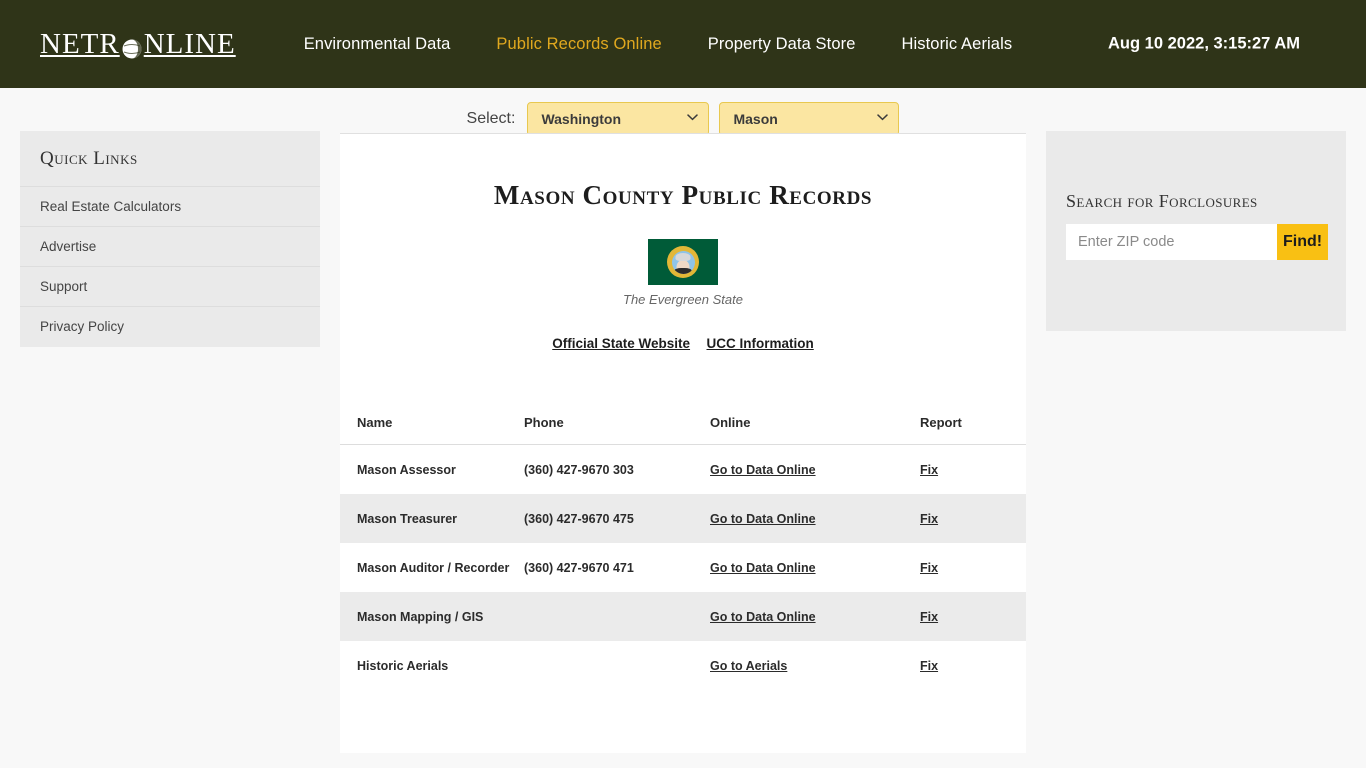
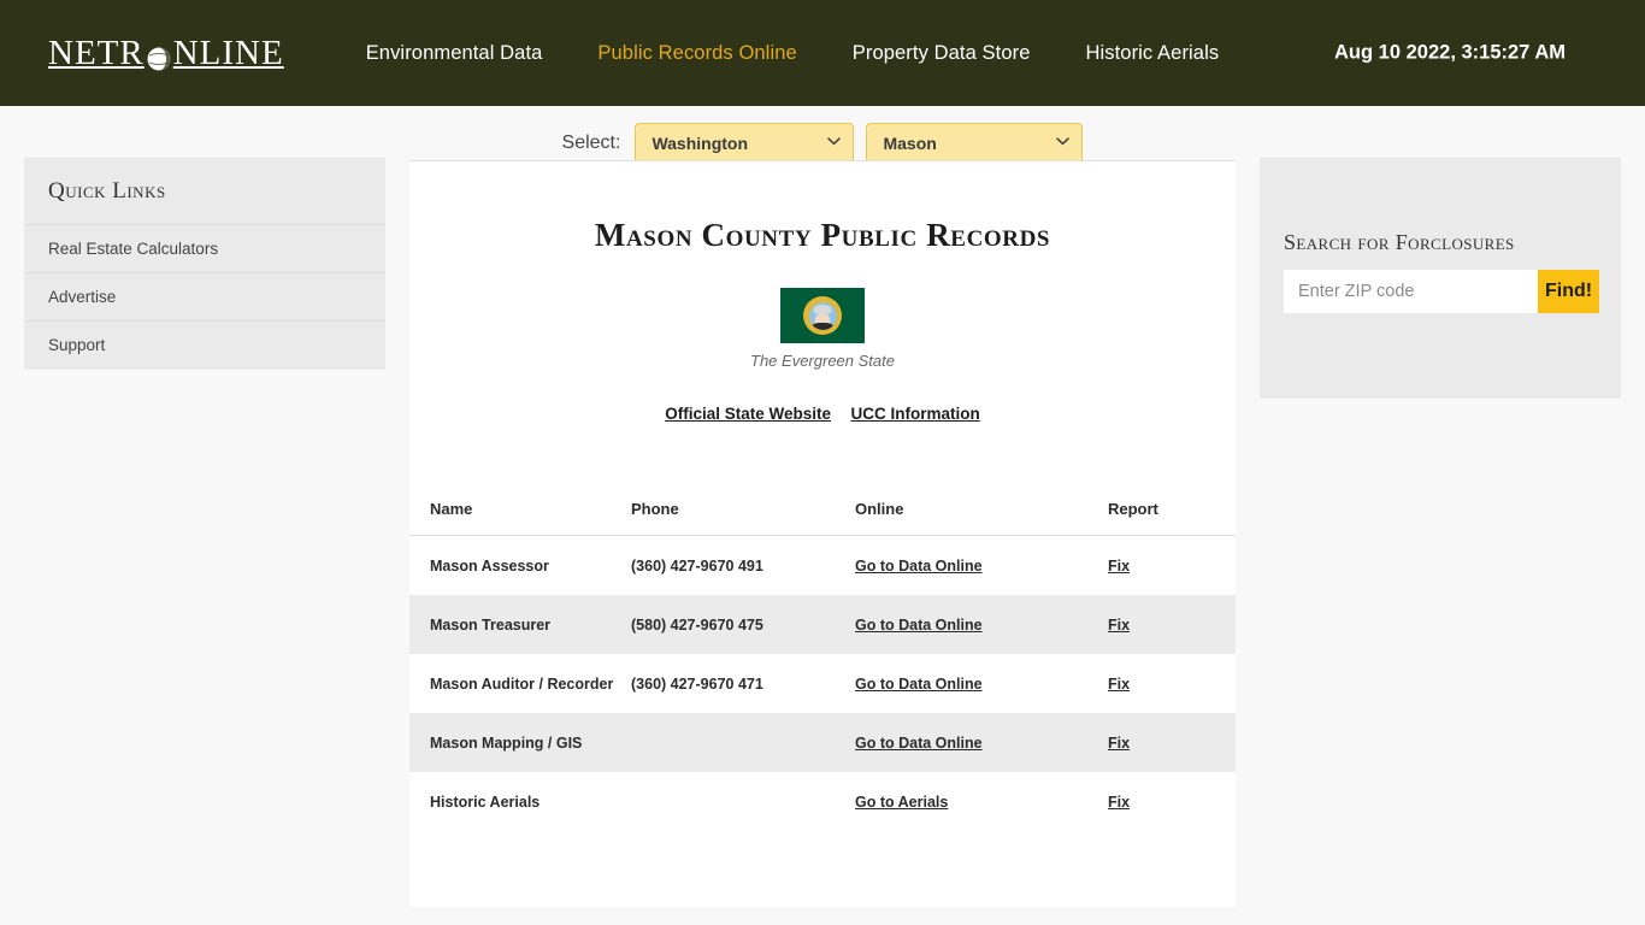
  NETR
  NLINE
  Environmental Data
  Public Records Online
  Property Data Store
  Historic Aerials
  Aug 10 2022, 3:15:27 AM
  Quick Links
  Real Estate Calculators
  Advertise
  Support
- Privacy Policy
  Select:
  Washington
  Mason
  Mason County Public Records
  The Evergreen State
  Official State Website UCC Information
  Name	Phone	Online	Report
- Mason Assessor	(360) 427-9670 303	Go to Data Online	Fix
+ Mason Assessor	(360) 427-9670 491	Go to Data Online	Fix
- Mason Treasurer	(360) 427-9670 475	Go to Data Online	Fix
+ Mason Treasurer	(580) 427-9670 475	Go to Data Online	Fix
  Mason Auditor / Recorder	(360) 427-9670 471	Go to Data Online	Fix
  Mason Mapping / GIS		Go to Data Online	Fix
  Historic Aerials		Go to Aerials	Fix
  Search for Forclosures
  Enter ZIP code
  Find!
